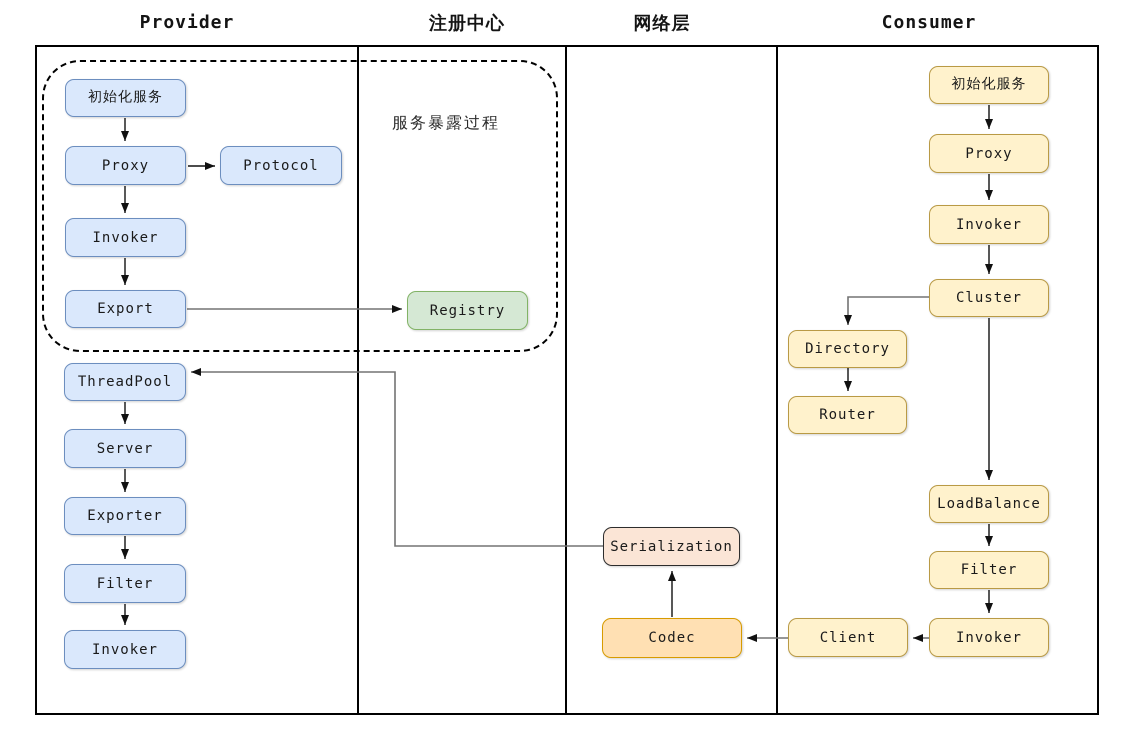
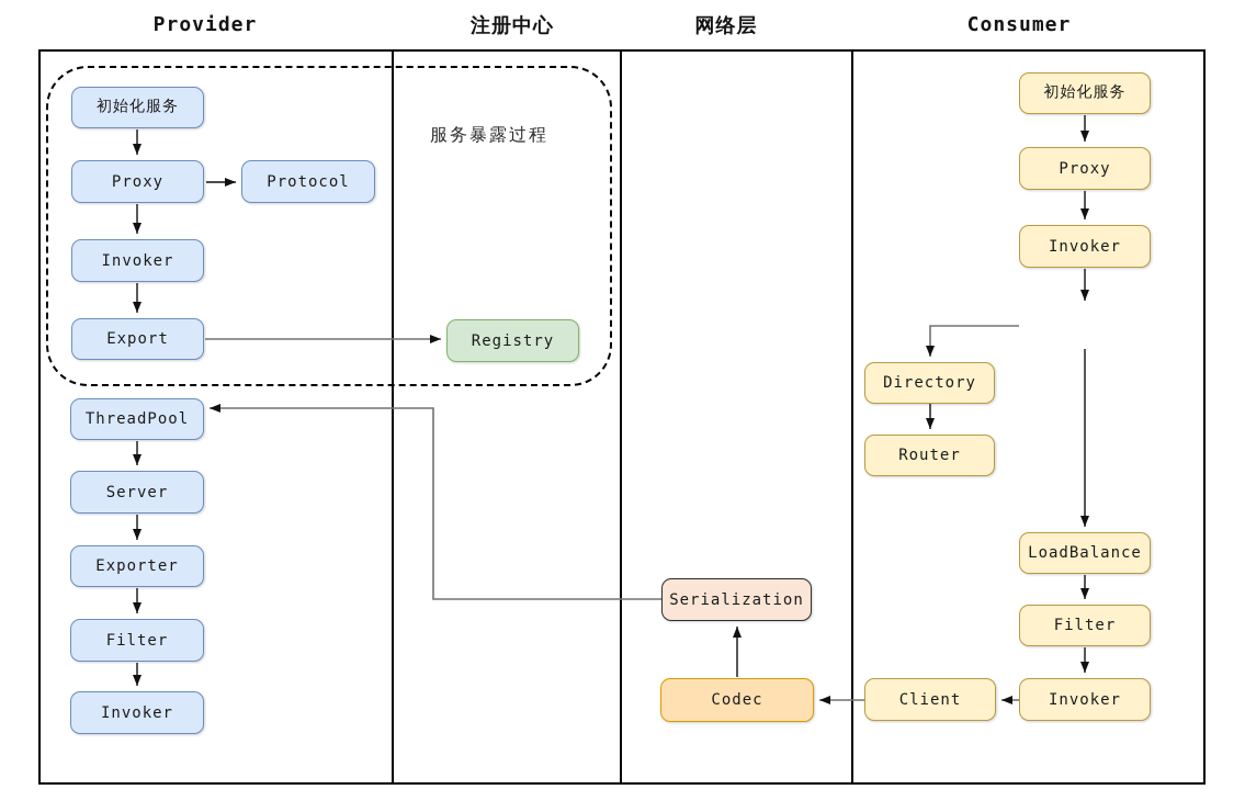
  Provider
  注册中心
  网络层
  Consumer
  服务暴露过程
  初始化服务
  Proxy
  Protocol
  Invoker
  Export
  ThreadPool
  Server
  Exporter
  Filter
  Invoker
  Registry
  Serialization
  Codec
  初始化服务
  Proxy
  Invoker
- Cluster
  Directory
  Router
  LoadBalance
  Filter
  Invoker
  Client
